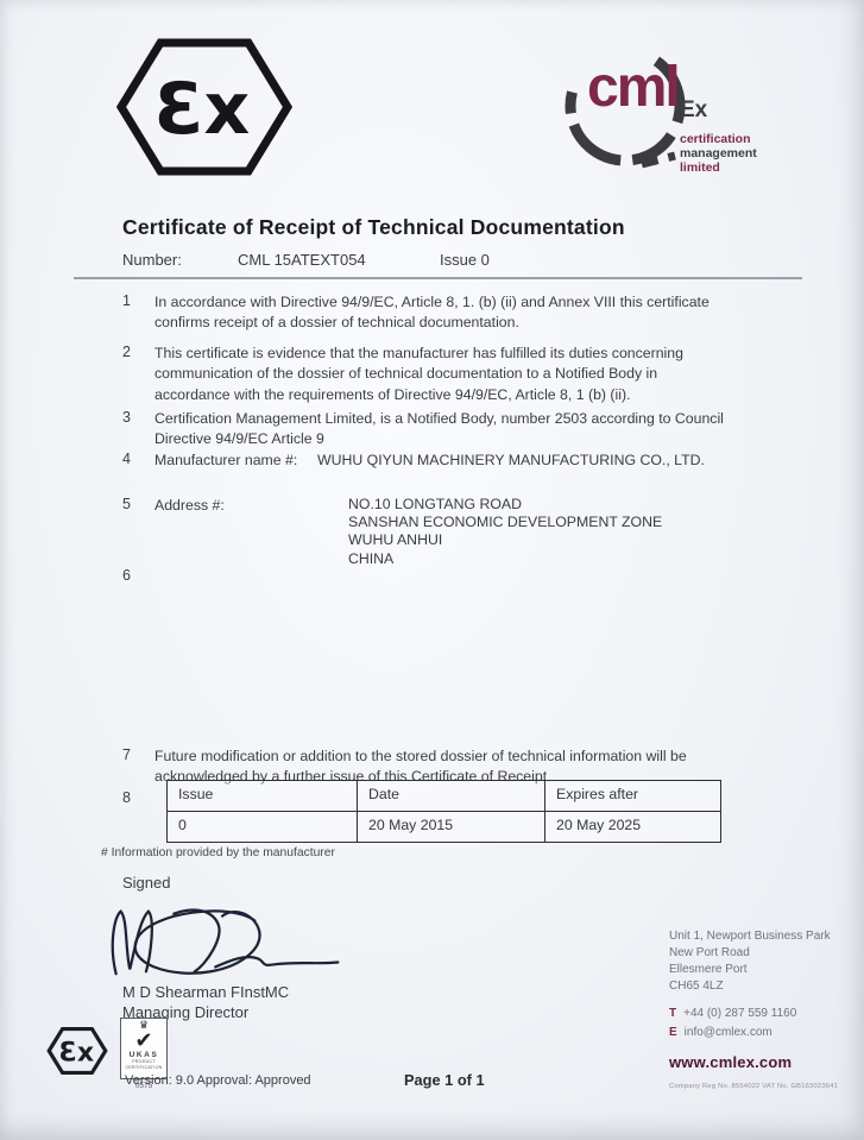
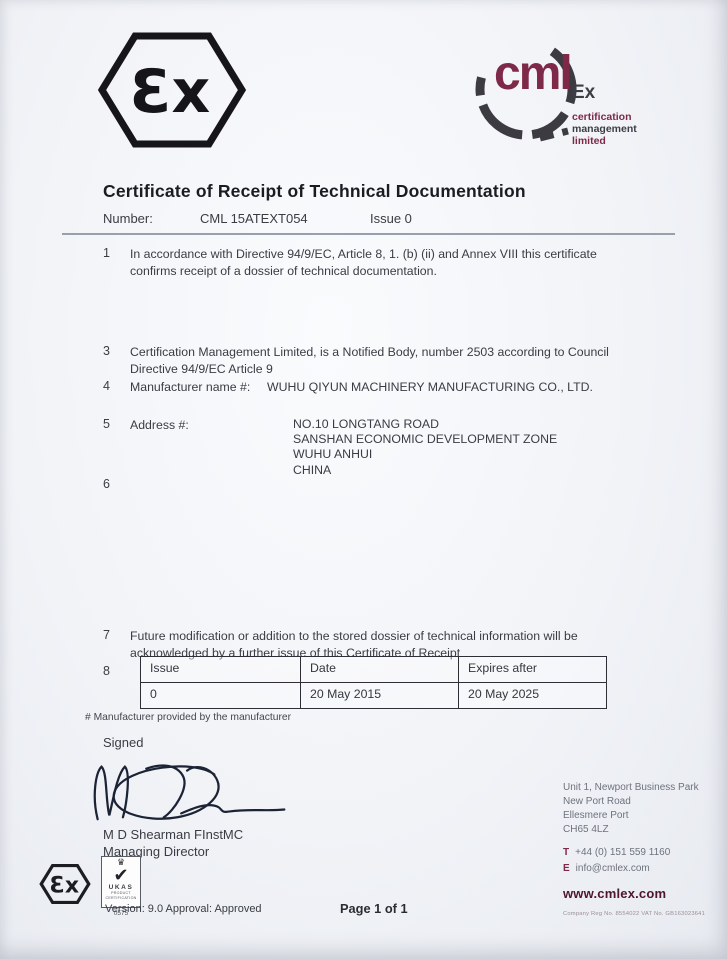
  Ɛx
  cml
  Ex
  certification
  management
  limited
  Certificate of Receipt of Technical Documentation
  Number:
  CML 15ATEXT054
  Issue 0
  1
  In accordance with Directive 94/9/EC, Article 8, 1. (b) (ii) and Annex VIII this certificate confirms receipt of a dossier of technical documentation.
- 2
- This certificate is evidence that the manufacturer has fulfilled its duties concerning communication of the dossier of technical documentation to a Notified Body in accordance with the requirements of Directive 94/9/EC, Article 8, 1 (b) (ii).
  3
  Certification Management Limited, is a Notified Body, number 2503 according to Council Directive 94/9/EC Article 9
  4
  Manufacturer name #:
  WUHU QIYUN MACHINERY MANUFACTURING CO., LTD.
  5
  Address #:
  NO.10 LONGTANG ROAD
  SANSHAN ECONOMIC DEVELOPMENT ZONE
  WUHU ANHUI
  CHINA
  6
  7
  Future modification or addition to the stored dossier of technical information will be acknowledged by a further issue of this Certificate of Receipt
  8
  Issue	Date	Expires after
  0	20 May 2015	20 May 2025
- # Information provided by the manufacturer
+ # Manufacturer provided by the manufacturer
  Signed
  M D Shearman FInstMC
  Managing Director
  Ɛx
  ♛
  ✔
  Version: 9.0 Approval: Approved
  Page 1 of 1
  Unit 1, Newport Business Park
  New Port Road
  Ellesmere Port
  CH65 4LZ
- T +44 (0) 287 559 1160
+ T +44 (0) 151 559 1160
  E info@cmlex.com
  www.cmlex.com
